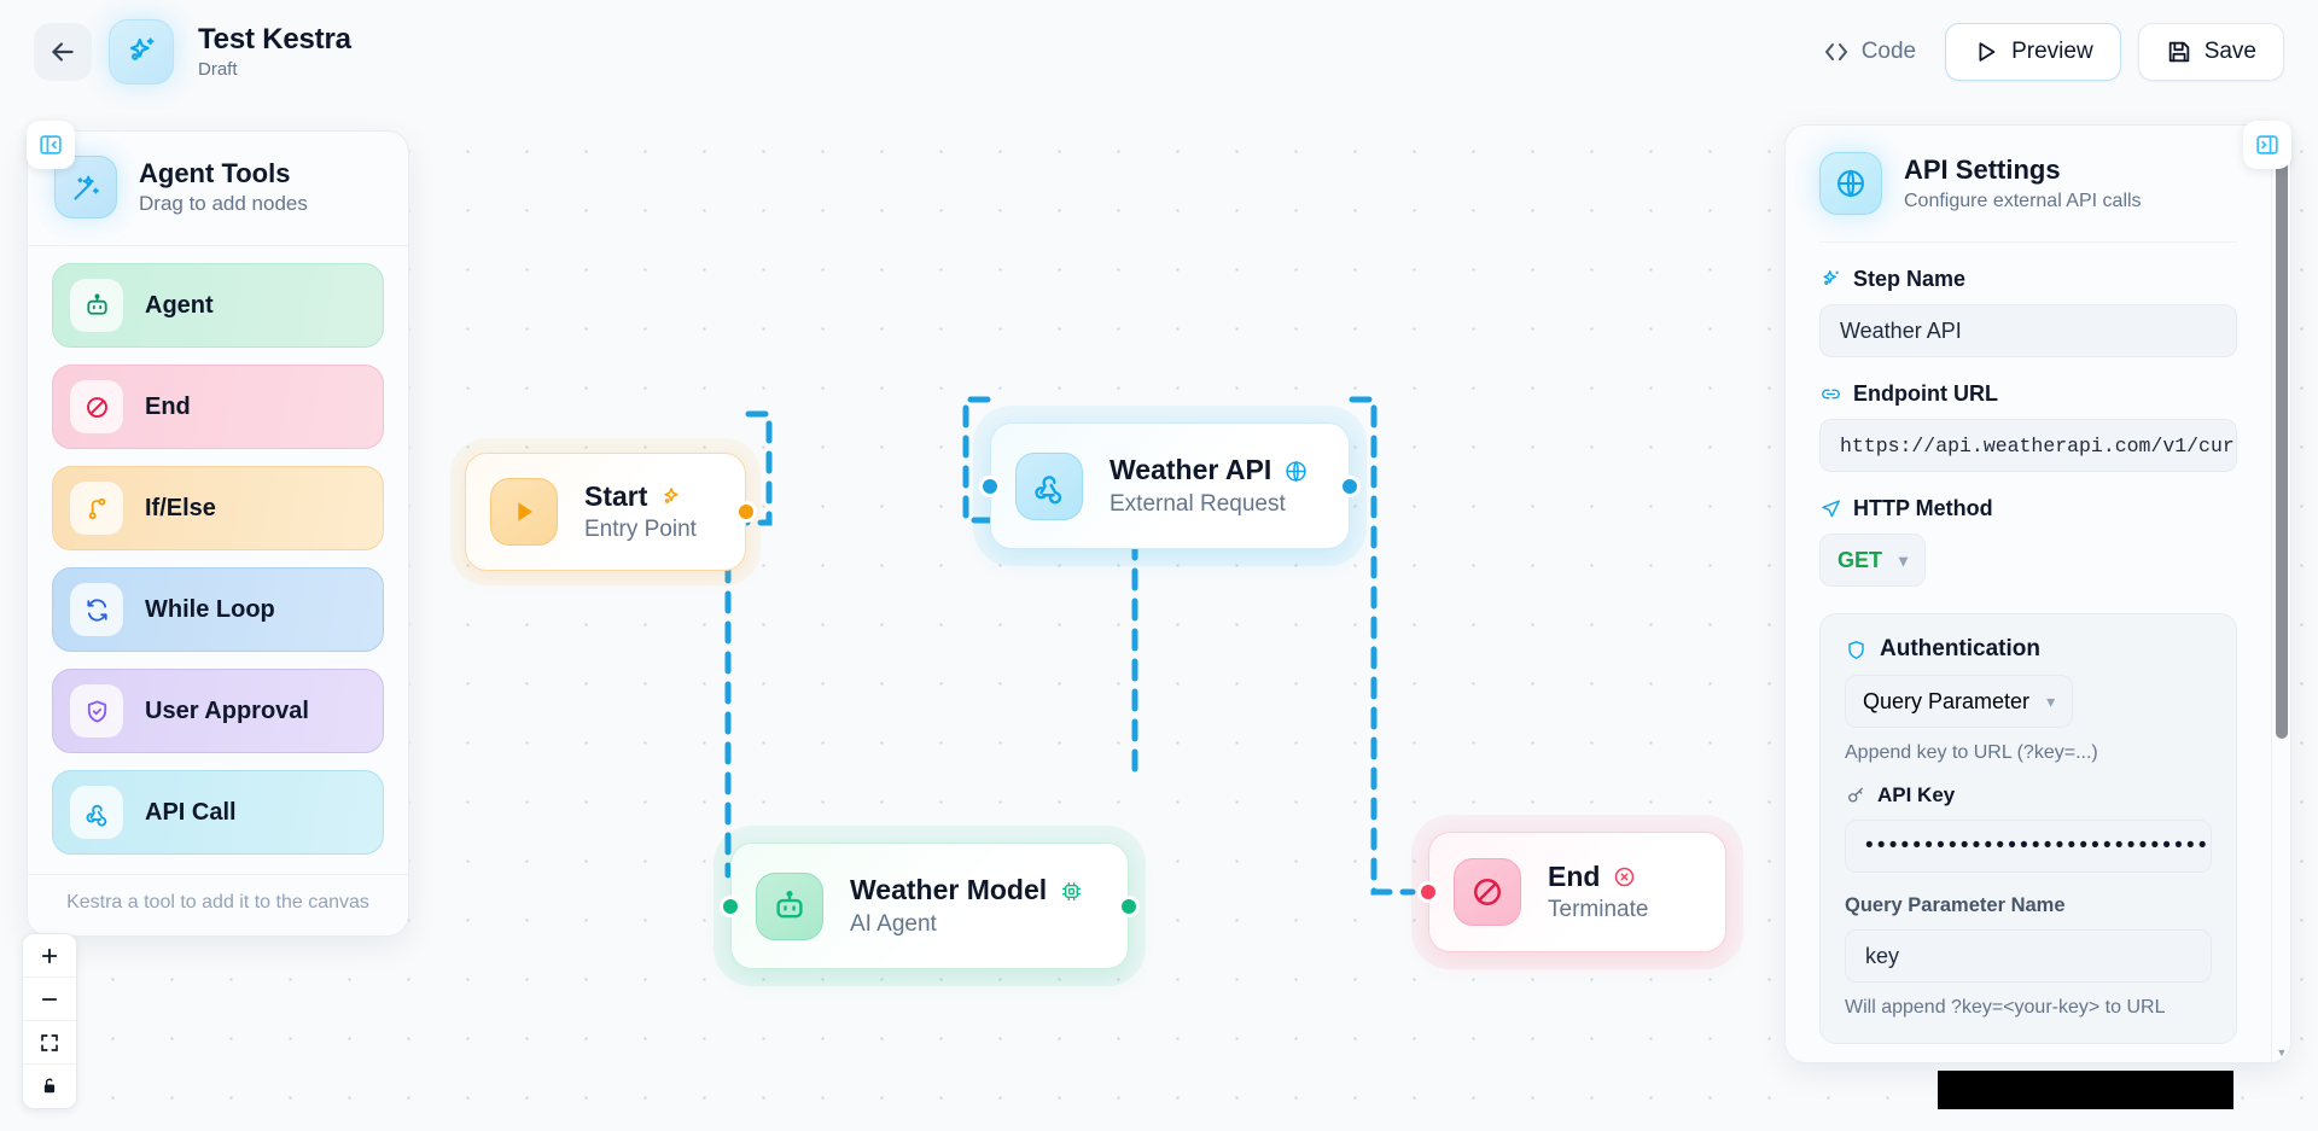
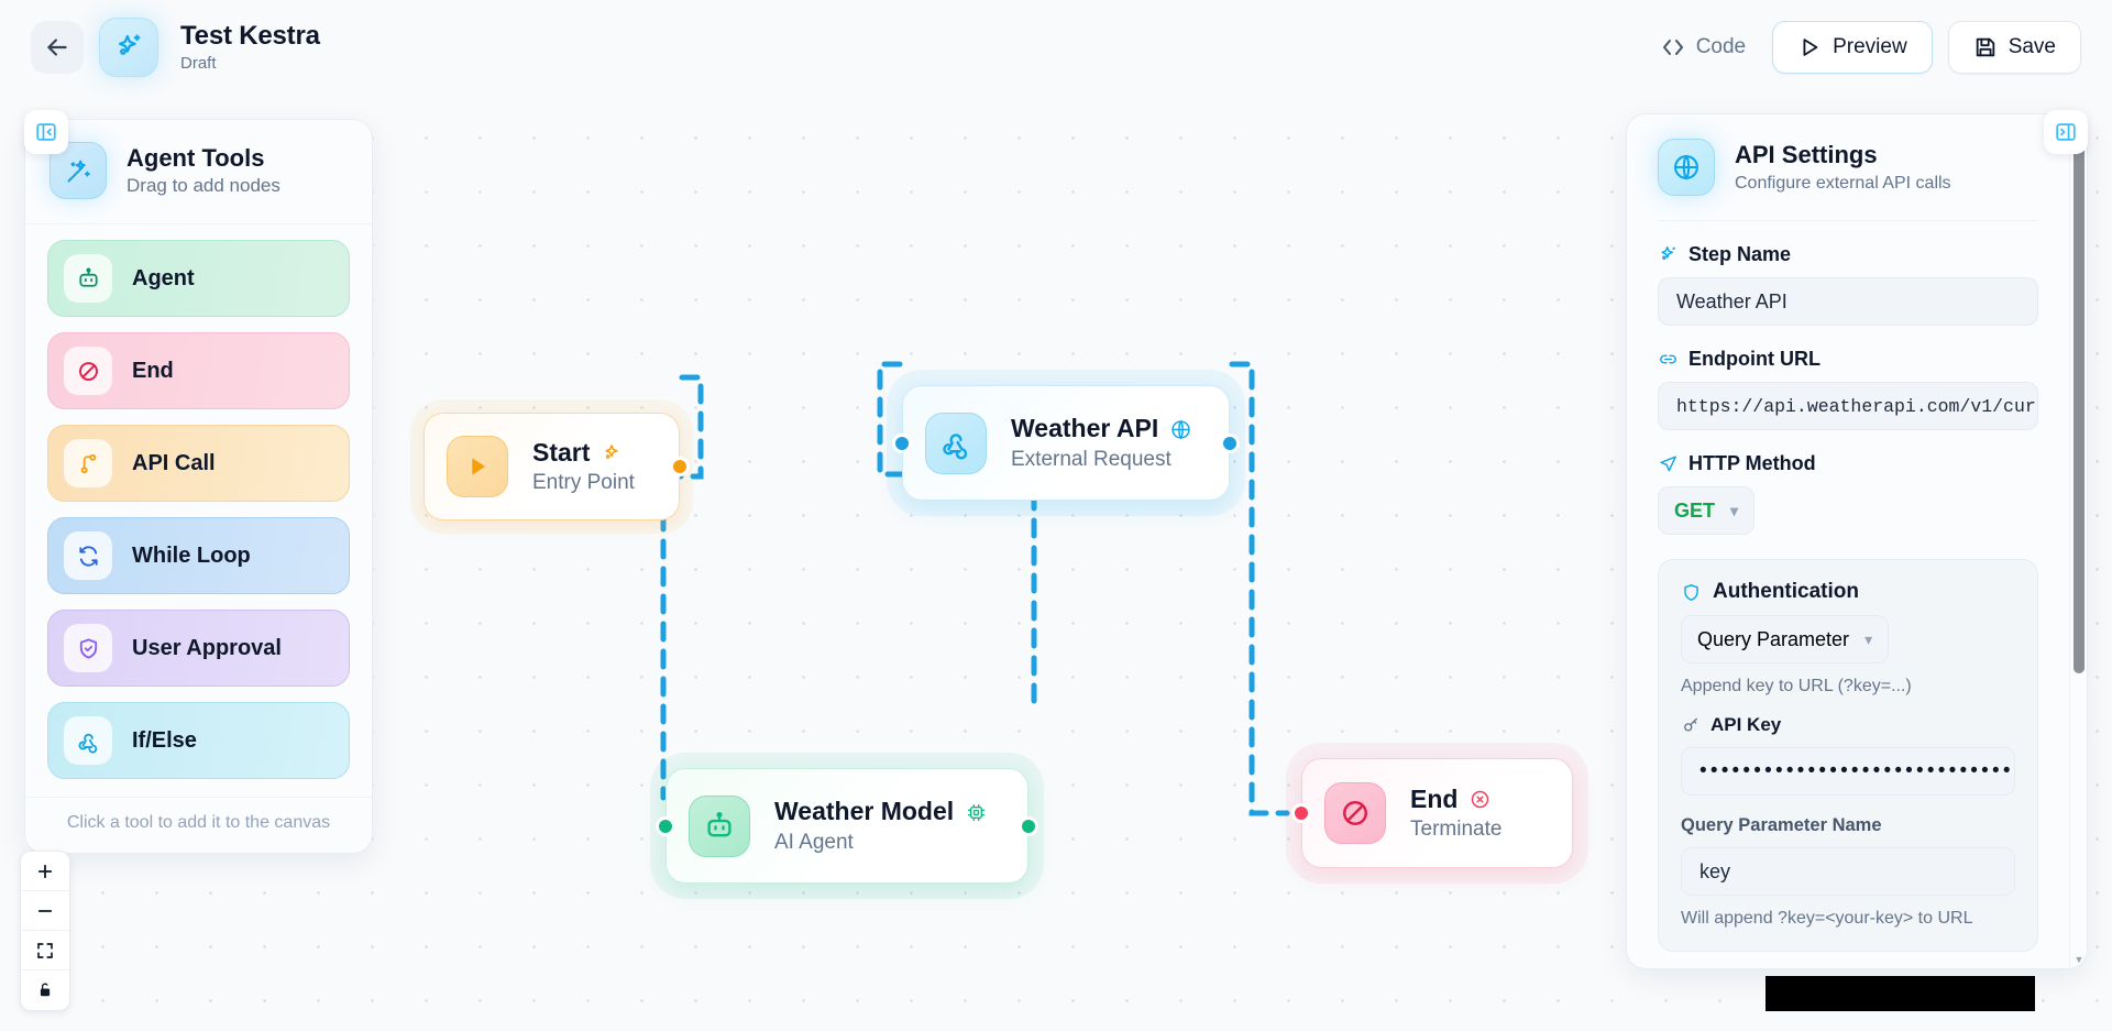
  Test Kestra
  Draft
  Code
  Preview
  Save
  Start
  Entry Point
  Weather API
  External Request
  Weather Model
  AI Agent
  End
  Terminate
  Agent Tools
  Drag to add nodes
  Agent
  End
- If/Else
+ API Call
  While Loop
  User Approval
- API Call
+ If/Else
- Kestra a tool to add it to the canvas
+ Click a tool to add it to the canvas
  API Settings
  Configure external API calls
  Step Name
  Weather API
  Endpoint URL
  https://api.weatherapi.com/v1/cur
  HTTP Method
  GET
  ▾
  Authentication
  Query Parameter
  ▾
  Append key to URL (?key=...)
  API Key
  •••••••••••••••••••••••••••••
  Query Parameter Name
  key
  Will append ?key=<your-key> to URL
  ▼
